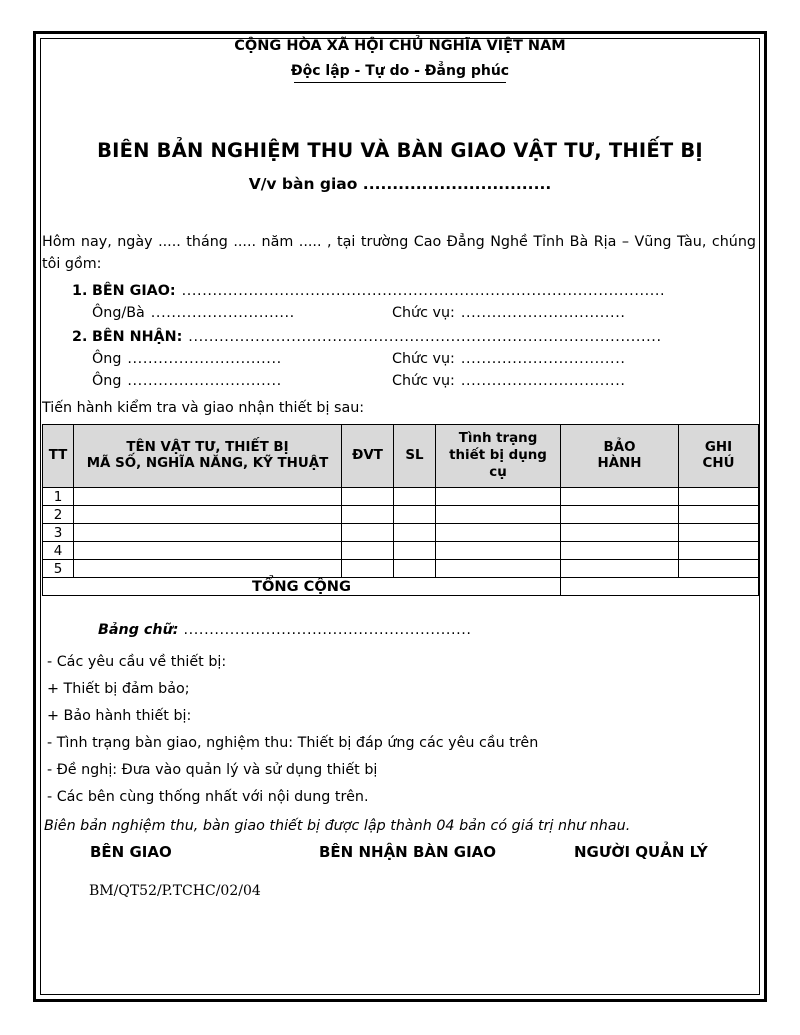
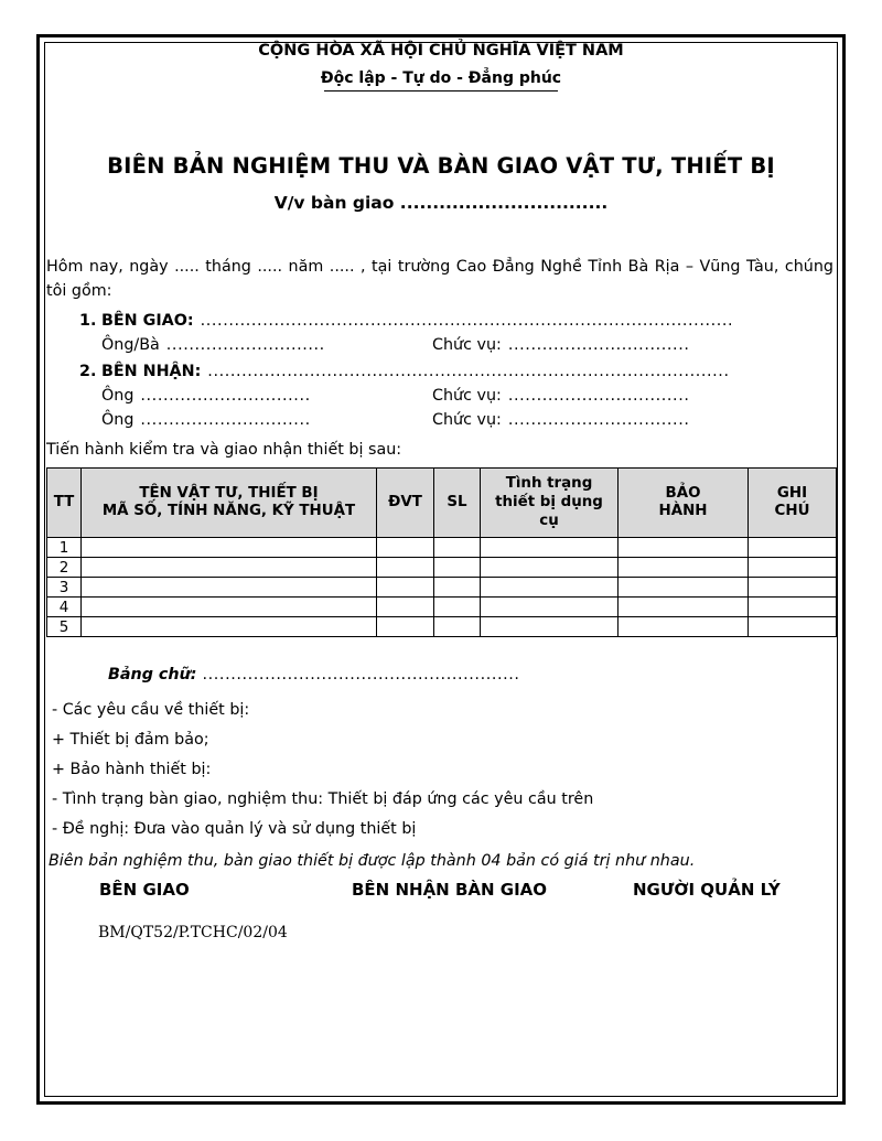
  CỘNG HÒA XÃ HỘI CHỦ NGHĨA VIỆT NAM
  Độc lập - Tự do - Đẳng phúc
  BIÊN BẢN NGHIỆM THU VÀ BÀN GIAO VẬT TƯ, THIẾT BỊ
  V/v bàn giao ................................
  Hôm nay, ngày ..... tháng ..... năm ..... , tại trường Cao Đẳng Nghề Tỉnh Bà Rịa – Vũng Tàu, chúng tôi gồm:
  1.
  BÊN GIAO:
  ..............................................................................................
  Ông/Bà
  ............................
  Chức vụ:
  ................................
  2.
  BÊN NHẬN:
  ............................................................................................
  Ông
  ..............................
  Chức vụ:
  ................................
  Ông
  ..............................
  Chức vụ:
  ................................
  Tiến hành kiểm tra và giao nhận thiết bị sau:
- TT	TÊN VẬT TƯ, THIẾT BỊ MÃ SỐ, NGHĨA NĂNG, KỸ THUẬT	ĐVT	SL	Tình trạng thiết bị dụng cụ	BẢO HÀNH	GHI CHÚ
+ TT	TÊN VẬT TƯ, THIẾT BỊ MÃ SỐ, TÍNH NĂNG, KỸ THUẬT	ĐVT	SL	Tình trạng thiết bị dụng cụ	BẢO HÀNH	GHI CHÚ
  1
  2
  3
  4
  5
- TỔNG CỘNG
  Bảng chữ:
  ........................................................
  - Các yêu cầu về thiết bị:
  + Thiết bị đảm bảo;
  + Bảo hành thiết bị:
  - Tình trạng bàn giao, nghiệm thu: Thiết bị đáp ứng các yêu cầu trên
  - Đề nghị: Đưa vào quản lý và sử dụng thiết bị
- - Các bên cùng thống nhất với nội dung trên.
  Biên bản nghiệm thu, bàn giao thiết bị được lập thành 04 bản có giá trị như nhau.
  BÊN GIAO
  BÊN NHẬN BÀN GIAO
  NGƯỜI QUẢN LÝ
  BM/QT52/P.TCHC/02/04
